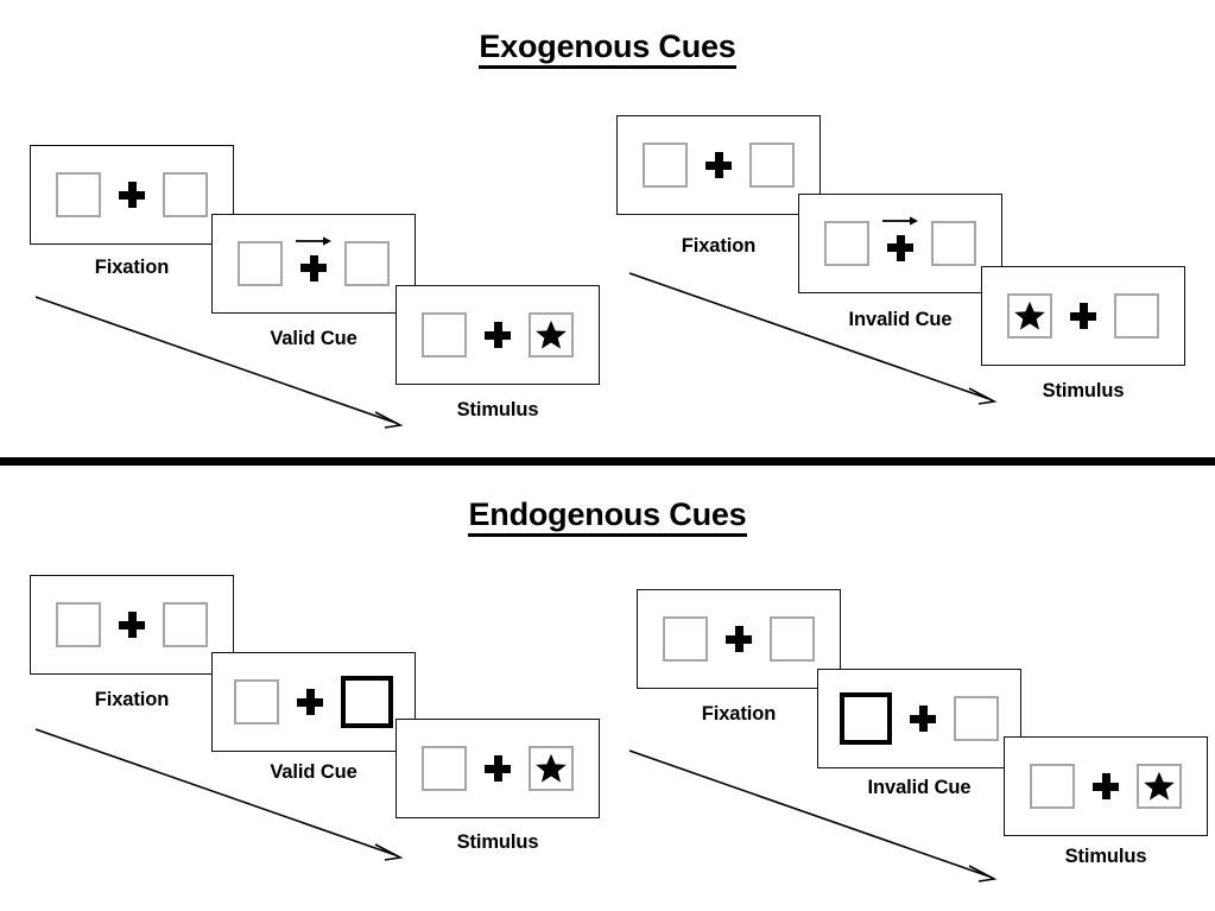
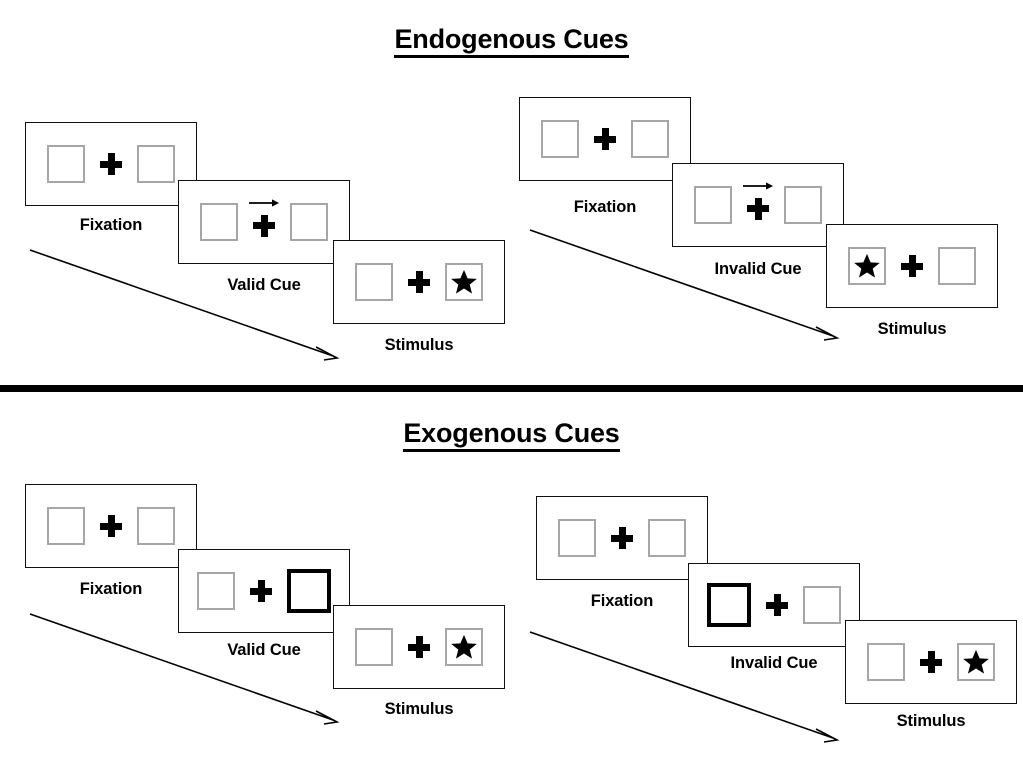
- Exogenous Cues
+ Endogenous Cues
  Fixation
  Valid Cue
  Stimulus
  Fixation
  Invalid Cue
  Stimulus
- Endogenous Cues
+ Exogenous Cues
  Fixation
  Valid Cue
  Stimulus
  Fixation
  Invalid Cue
  Stimulus
